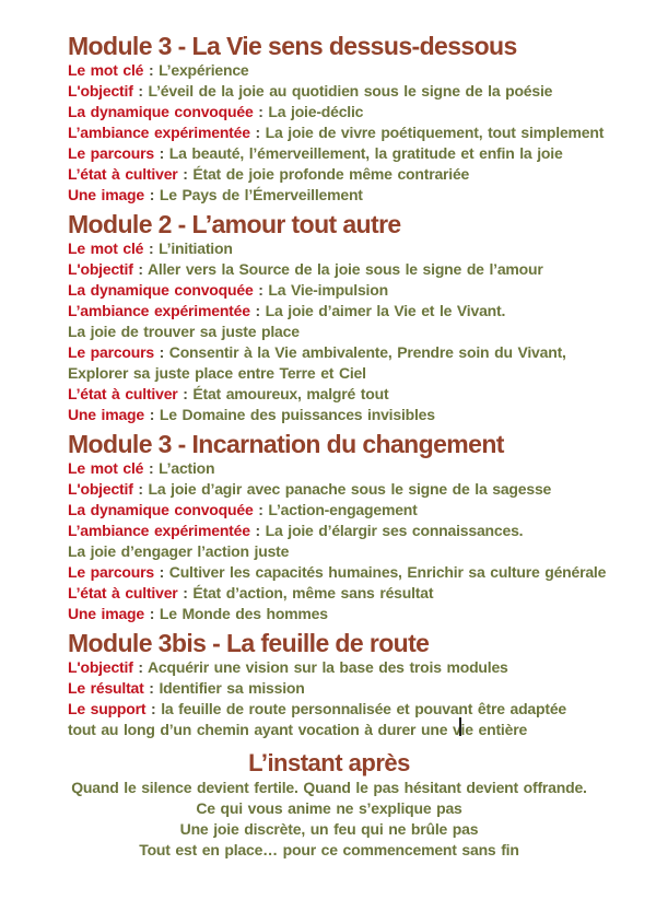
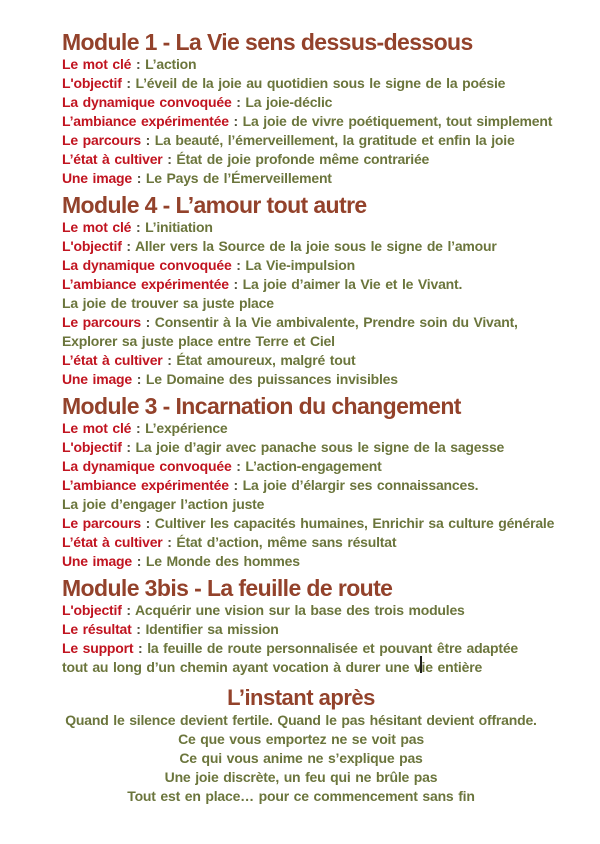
- Module 3 - La Vie sens dessus-dessous
+ Module 1 - La Vie sens dessus-dessous
- Le mot clé : L’expérience
+ Le mot clé : L’action
  L'objectif : L’éveil de la joie au quotidien sous le signe de la poésie
  La dynamique convoquée : La joie-déclic
  L’ambiance expérimentée : La joie de vivre poétiquement, tout simplement
  Le parcours : La beauté, l’émerveillement, la gratitude et enfin la joie
  L’état à cultiver : État de joie profonde même contrariée
  Une image : Le Pays de l’Émerveillement
- Module 2 - L’amour tout autre
+ Module 4 - L’amour tout autre
  Le mot clé : L’initiation
  L'objectif : Aller vers la Source de la joie sous le signe de l’amour
  La dynamique convoquée : La Vie-impulsion
  L’ambiance expérimentée : La joie d’aimer la Vie et le Vivant.
  La joie de trouver sa juste place
  Le parcours : Consentir à la Vie ambivalente, Prendre soin du Vivant,
  Explorer sa juste place entre Terre et Ciel
  L’état à cultiver : État amoureux, malgré tout
  Une image : Le Domaine des puissances invisibles
  Module 3 - Incarnation du changement
- Le mot clé : L’action
+ Le mot clé : L’expérience
  L'objectif : La joie d’agir avec panache sous le signe de la sagesse
  La dynamique convoquée : L’action-engagement
  L’ambiance expérimentée : La joie d’élargir ses connaissances.
  La joie d’engager l’action juste
  Le parcours : Cultiver les capacités humaines, Enrichir sa culture générale
  L’état à cultiver : État d’action, même sans résultat
  Une image : Le Monde des hommes
  Module 3bis - La feuille de route
  L'objectif : Acquérir une vision sur la base des trois modules
  Le résultat : Identifier sa mission
  Le support : la feuille de route personnalisée et pouvant être adaptée
  tout au long d’un chemin ayant vocation à durer une vie entière
  L’instant après
  Quand le silence devient fertile. Quand le pas hésitant devient offrande.
+ Ce que vous emportez ne se voit pas
  Ce qui vous anime ne s’explique pas
  Une joie discrète, un feu qui ne brûle pas
  Tout est en place… pour ce commencement sans fin
